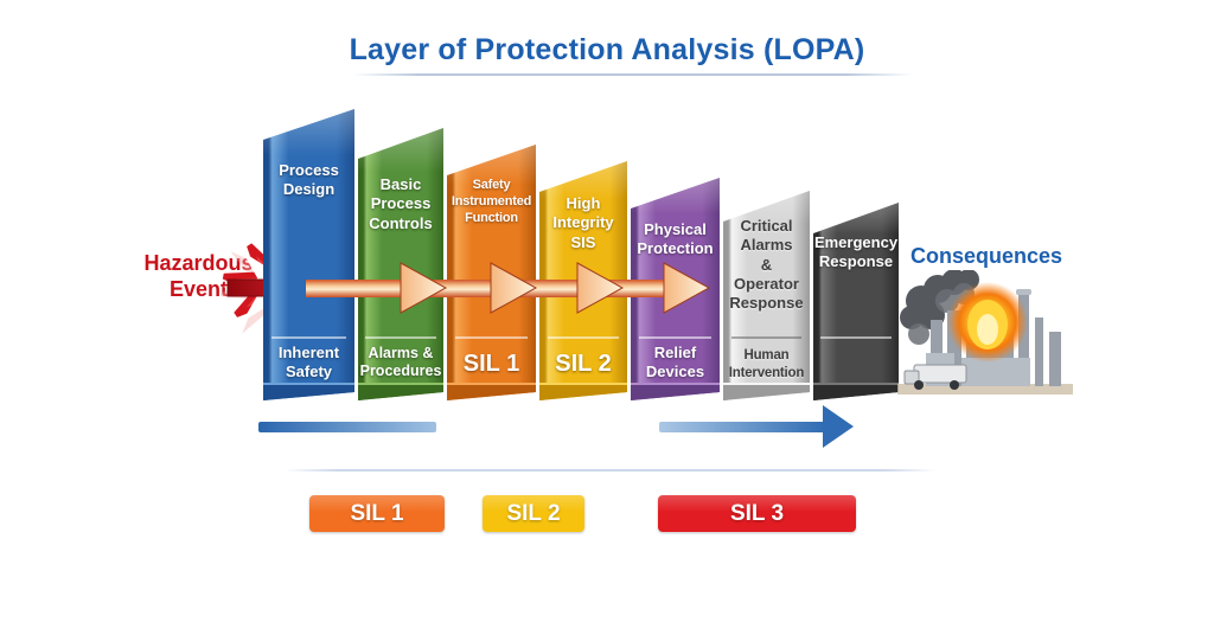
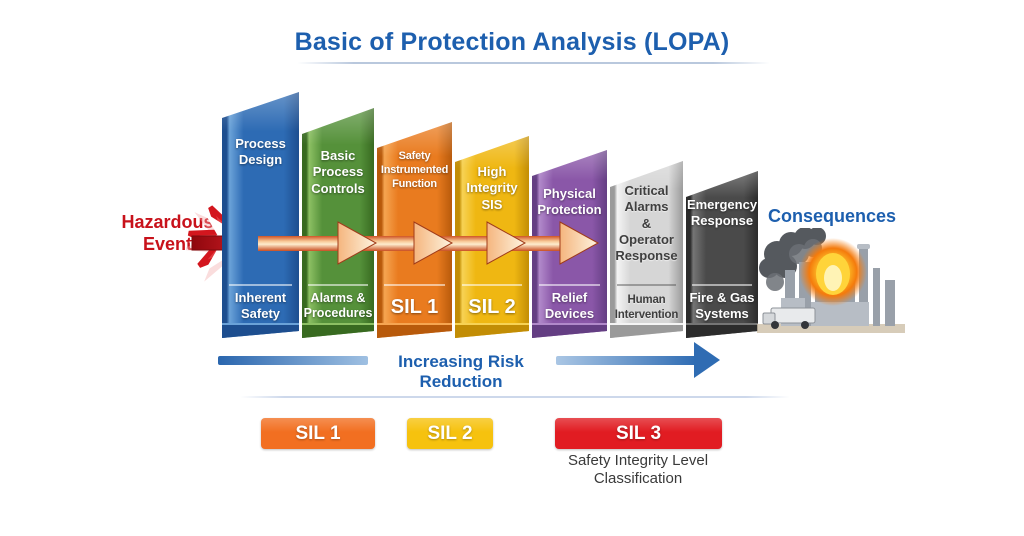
- Layer of Protection Analysis (LOPA)
+ Basic of Protection Analysis (LOPA)
  Hazardous
  Event
  Process
  Design
  Inherent
  Safety
  Basic
  Process
  Controls
  Alarms &
  Procedures
  Safety
  Instrumented
  Function
  SIL 1
  High
  Integrity
  SIS
  SIL 2
  Physical
  Protection
  Relief
  Devices
  Critical
  Alarms
  &
  Operator
  Response
  Human
  Intervention
  Emergency
  Response
+ Fire & Gas
+ Systems
  Consequences
+ Increasing Risk Reduction
  SIL 1
  SIL 2
  SIL 3
+ Safety Integrity Level
+ Classification
